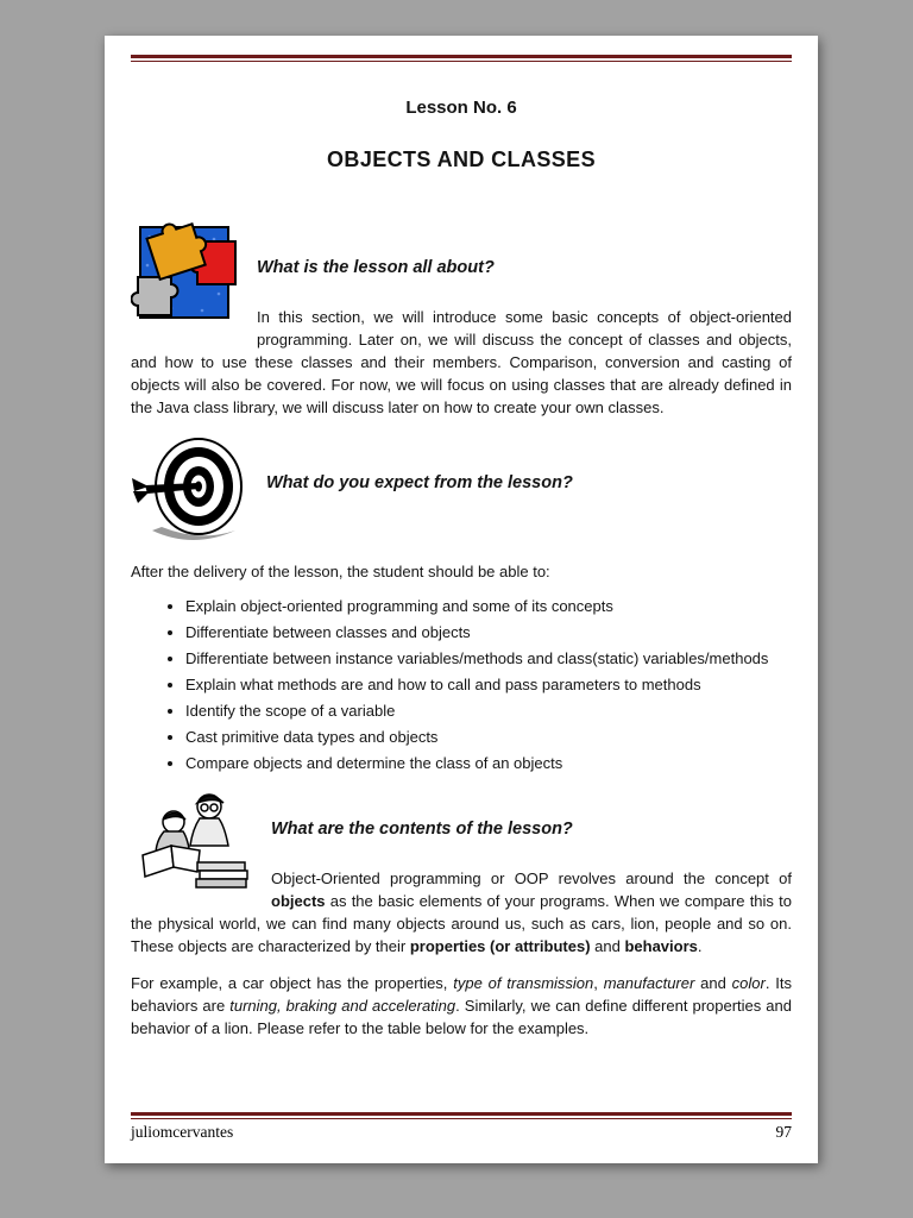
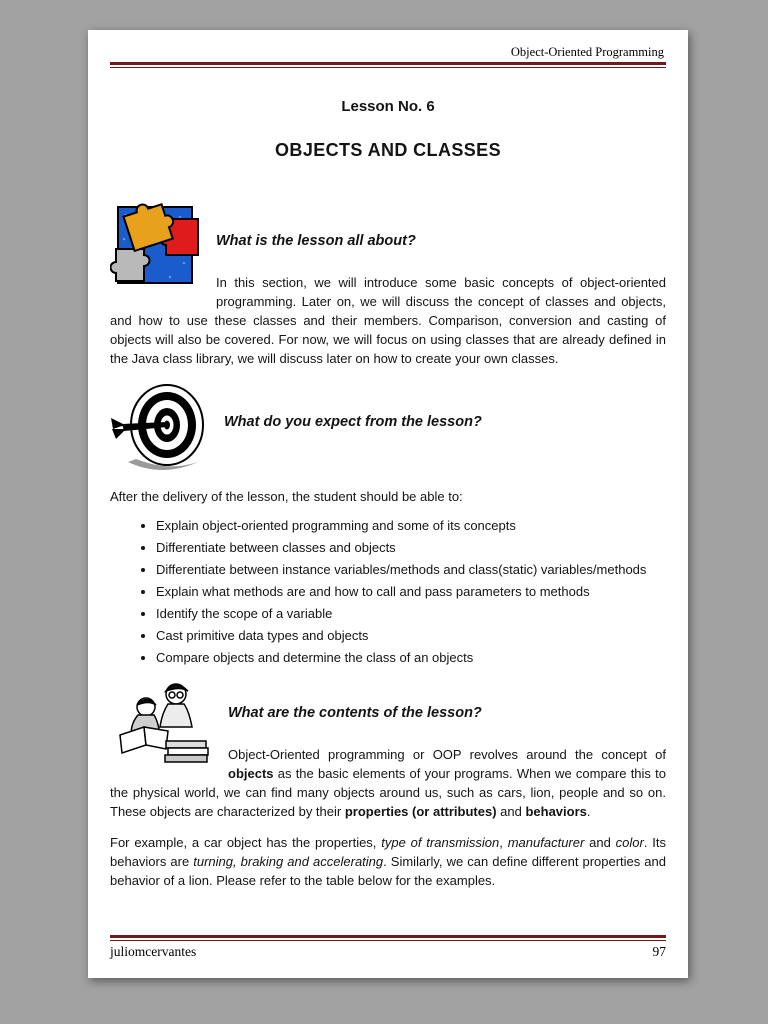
+ Object-Oriented Programming
  Lesson No. 6
  OBJECTS AND CLASSES
  What is the lesson all about?
  In this section, we will introduce some basic concepts of object-oriented programming. Later on, we will discuss the concept of classes and objects, and how to use these classes and their members. Comparison, conversion and casting of objects will also be covered. For now, we will focus on using classes that are already defined in the Java class library, we will discuss later on how to create your own classes.
  What do you expect from the lesson?
  After the delivery of the lesson, the student should be able to:
  Explain object-oriented programming and some of its concepts
  Differentiate between classes and objects
  Differentiate between instance variables/methods and class(static) variables/methods
  Explain what methods are and how to call and pass parameters to methods
  Identify the scope of a variable
  Cast primitive data types and objects
  Compare objects and determine the class of an objects
  What are the contents of the lesson?
  Object-Oriented programming or OOP revolves around the concept of objects as the basic elements of your programs. When we compare this to the physical world, we can find many objects around us, such as cars, lion, people and so on. These objects are characterized by their properties (or attributes) and behaviors.
  For example, a car object has the properties, type of transmission, manufacturer and color. Its behaviors are turning, braking and accelerating. Similarly, we can define different properties and behavior of a lion. Please refer to the table below for the examples.
  juliomcervantes
  97
